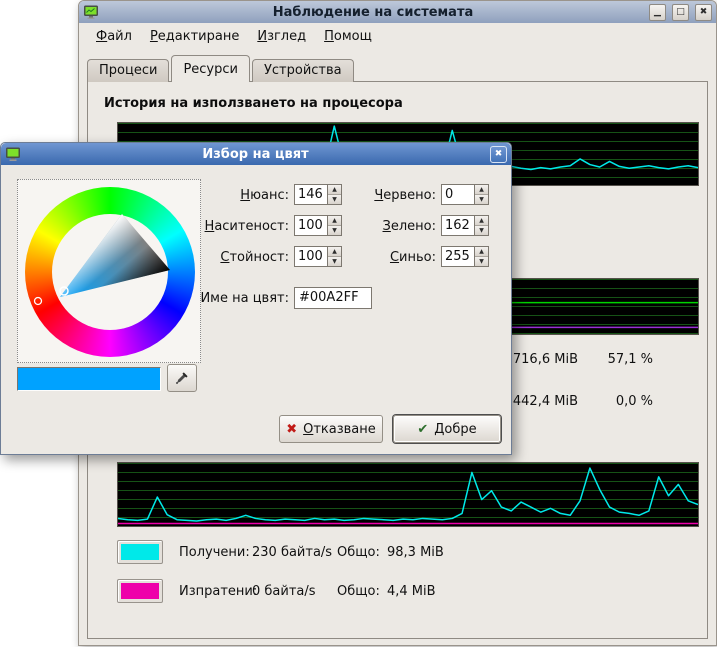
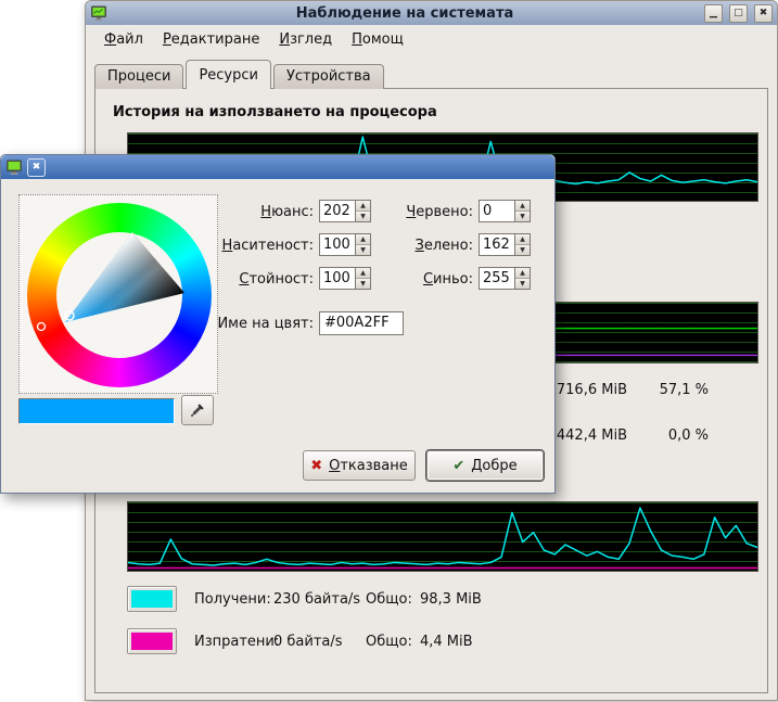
  Наблюдение на системата
  ▁
  □
  ✖
  Файл
  Редактиране
  Изглед
  Помощ
  Процеси
  Ресурси
  Устройства
  История на използването на процесора
  716,6 MiB
  57,1 %
  442,4 MiB
  0,0 %
  Получени:
  230 байта/s
  Общо:
  98,3 MiB
  Изпратени
  0 байта/s
  Общо:
  4,4 MiB
- Избор на цвят
  ✖
  Нюанс:
- 146
+ 202
  Наситеност:
  100
  Стойност:
  100
  Червено:
  0
  Зелено:
  162
  Синьо:
  255
  Име на цвят:
  #00A2FF
  ✖
  Отказване
  ✔
  Добре
